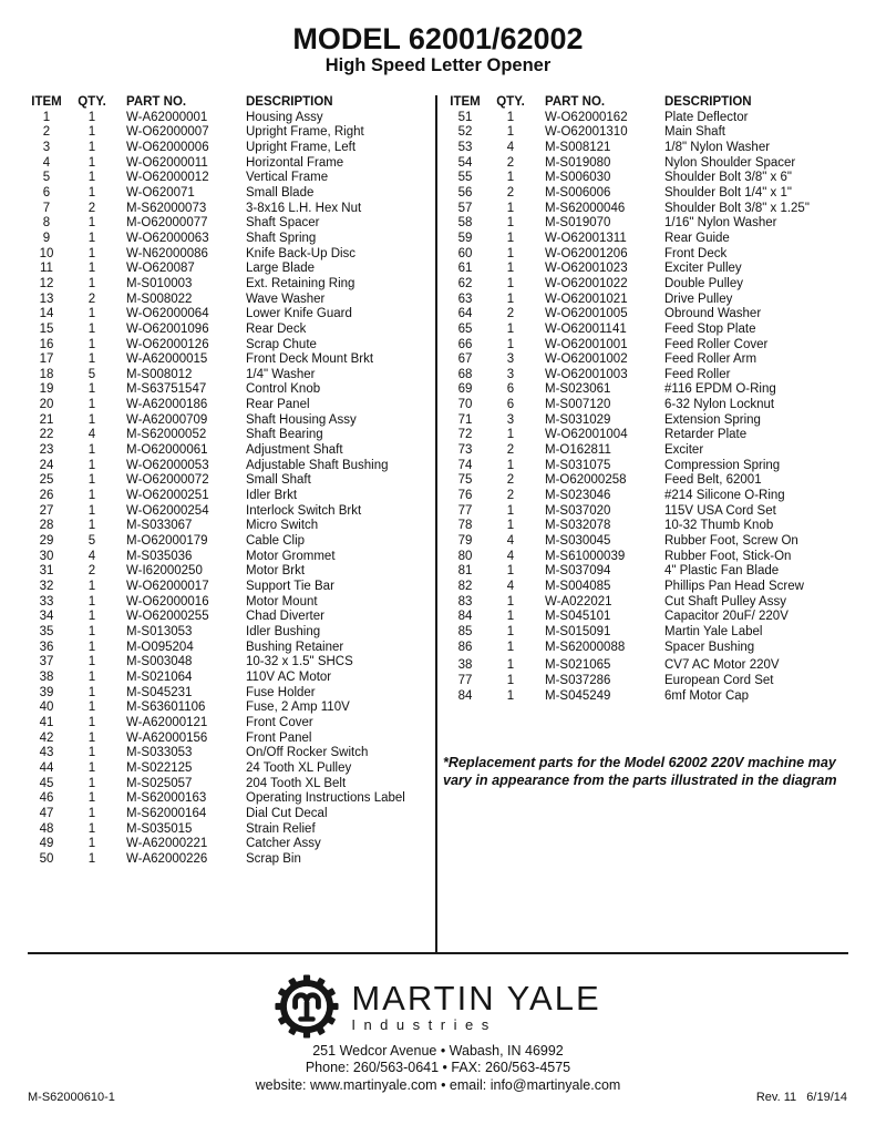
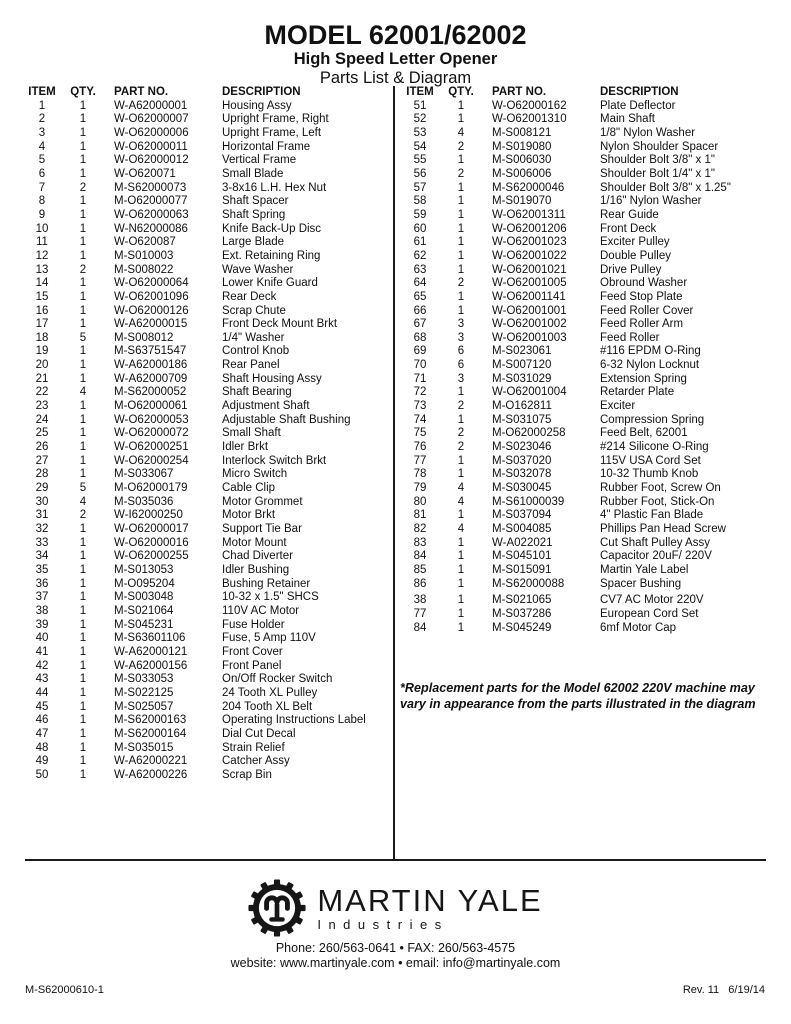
  MODEL 62001/62002
  High Speed Letter Opener
+ Parts List & Diagram
  ITEM
  QTY.
  PART NO.
  DESCRIPTION
  1
  1
  W-A62000001
  Housing Assy
  2
  1
  W-O62000007
  Upright Frame, Right
  3
  1
  W-O62000006
  Upright Frame, Left
  4
  1
  W-O62000011
  Horizontal Frame
  5
  1
  W-O62000012
  Vertical Frame
  6
  1
  W-O620071
  Small Blade
  7
  2
  M-S62000073
  3-8x16 L.H. Hex Nut
  8
  1
  M-O62000077
  Shaft Spacer
  9
  1
  W-O62000063
  Shaft Spring
  10
  1
  W-N62000086
  Knife Back-Up Disc
  11
  1
  W-O620087
  Large Blade
  12
  1
  M-S010003
  Ext. Retaining Ring
  13
  2
  M-S008022
  Wave Washer
  14
  1
  W-O62000064
  Lower Knife Guard
  15
  1
  W-O62001096
  Rear Deck
  16
  1
  W-O62000126
  Scrap Chute
  17
  1
  W-A62000015
  Front Deck Mount Brkt
  18
  5
  M-S008012
  1/4" Washer
  19
  1
  M-S63751547
  Control Knob
  20
  1
  W-A62000186
  Rear Panel
  21
  1
  W-A62000709
  Shaft Housing Assy
  22
  4
  M-S62000052
  Shaft Bearing
  23
  1
  M-O62000061
  Adjustment Shaft
  24
  1
  W-O62000053
  Adjustable Shaft Bushing
  25
  1
  W-O62000072
  Small Shaft
  26
  1
  W-O62000251
  Idler Brkt
  27
  1
  W-O62000254
  Interlock Switch Brkt
  28
  1
  M-S033067
  Micro Switch
  29
  5
  M-O62000179
  Cable Clip
  30
  4
  M-S035036
  Motor Grommet
  31
  2
  W-I62000250
  Motor Brkt
  32
  1
  W-O62000017
  Support Tie Bar
  33
  1
  W-O62000016
  Motor Mount
  34
  1
  W-O62000255
  Chad Diverter
  35
  1
  M-S013053
  Idler Bushing
  36
  1
  M-O095204
  Bushing Retainer
  37
  1
  M-S003048
  10-32 x 1.5" SHCS
  38
  1
  M-S021064
  110V AC Motor
  39
  1
  M-S045231
  Fuse Holder
  40
  1
  M-S63601106
- Fuse, 2 Amp 110V
+ Fuse, 5 Amp 110V
  41
  1
  W-A62000121
  Front Cover
  42
  1
  W-A62000156
  Front Panel
  43
  1
  M-S033053
  On/Off Rocker Switch
  44
  1
  M-S022125
  24 Tooth XL Pulley
  45
  1
  M-S025057
  204 Tooth XL Belt
  46
  1
  M-S62000163
  Operating Instructions Label
  47
  1
  M-S62000164
  Dial Cut Decal
  48
  1
  M-S035015
  Strain Relief
  49
  1
  W-A62000221
  Catcher Assy
  50
  1
  W-A62000226
  Scrap Bin
  ITEM
  QTY.
  PART NO.
  DESCRIPTION
  51
  1
  W-O62000162
  Plate Deflector
  52
  1
  W-O62001310
  Main Shaft
  53
  4
  M-S008121
  1/8" Nylon Washer
  54
  2
  M-S019080
  Nylon Shoulder Spacer
  55
  1
  M-S006030
- Shoulder Bolt 3/8" x 6"
+ Shoulder Bolt 3/8" x 1"
  56
  2
  M-S006006
  Shoulder Bolt 1/4" x 1"
  57
  1
  M-S62000046
  Shoulder Bolt 3/8" x 1.25"
  58
  1
  M-S019070
  1/16" Nylon Washer
  59
  1
  W-O62001311
  Rear Guide
  60
  1
  W-O62001206
  Front Deck
  61
  1
  W-O62001023
  Exciter Pulley
  62
  1
  W-O62001022
  Double Pulley
  63
  1
  W-O62001021
  Drive Pulley
  64
  2
  W-O62001005
  Obround Washer
  65
  1
  W-O62001141
  Feed Stop Plate
  66
  1
  W-O62001001
  Feed Roller Cover
  67
  3
  W-O62001002
  Feed Roller Arm
  68
  3
  W-O62001003
  Feed Roller
  69
  6
  M-S023061
  #116 EPDM O-Ring
  70
  6
  M-S007120
  6-32 Nylon Locknut
  71
  3
  M-S031029
  Extension Spring
  72
  1
  W-O62001004
  Retarder Plate
  73
  2
  M-O162811
  Exciter
  74
  1
  M-S031075
  Compression Spring
  75
  2
  M-O62000258
  Feed Belt, 62001
  76
  2
  M-S023046
  #214 Silicone O-Ring
  77
  1
  M-S037020
  115V USA Cord Set
  78
  1
  M-S032078
  10-32 Thumb Knob
  79
  4
  M-S030045
  Rubber Foot, Screw On
  80
  4
  M-S61000039
  Rubber Foot, Stick-On
  81
  1
  M-S037094
  4" Plastic Fan Blade
  82
  4
  M-S004085
  Phillips Pan Head Screw
  83
  1
  W-A022021
  Cut Shaft Pulley Assy
  84
  1
  M-S045101
  Capacitor 20uF/ 220V
  85
  1
  M-S015091
  Martin Yale Label
  86
  1
  M-S62000088
  Spacer Bushing
  38
  1
  M-S021065
  CV7 AC Motor 220V
  77
  1
  M-S037286
  European Cord Set
  84
  1
  M-S045249
  6mf Motor Cap
  *Replacement parts for the Model 62002 220V machine may vary in appearance from the parts illustrated in the diagram
  MARTIN YALE
  Industries
- 251 Wedcor Avenue • Wabash, IN 46992
  Phone: 260/563-0641 • FAX: 260/563-4575
  website: www.martinyale.com • email: info@martinyale.com
  M-S62000610-1
  Rev. 11 6/19/14
